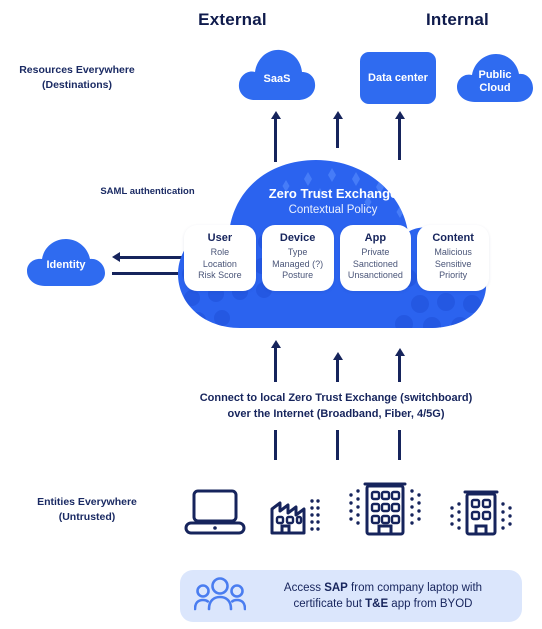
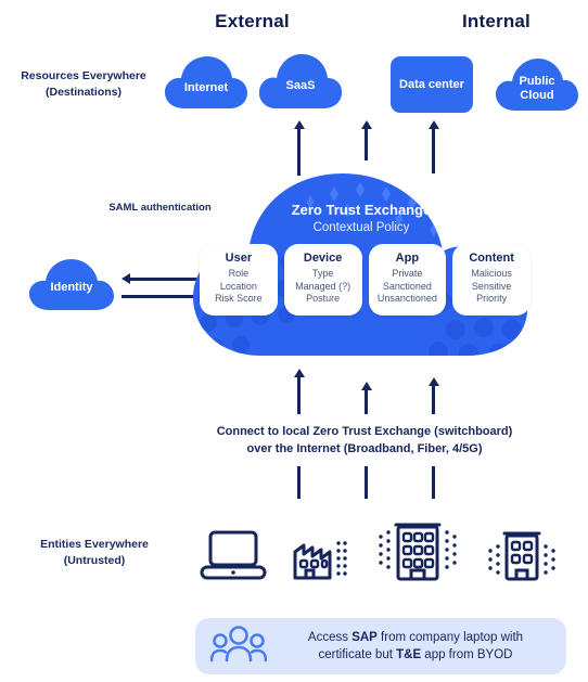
  External
  Internal
  Resources Everywhere
  (Destinations)
+ Internet
  SaaS
  Data center
  Public
  Cloud
  SAML authentication
  Identity
  Zero Trust Exchange
  Contextual Policy
  User
  Role
  Location
  Risk Score
  Device
  Type
  Managed (?)
  Posture
  App
  Private
  Sanctioned
  Unsanctioned
  Content
  Malicious
  Sensitive
  Priority
  Connect to local Zero Trust Exchange (switchboard)
  over the Internet (Broadband, Fiber, 4/5G)
  Entities Everywhere
  (Untrusted)
  Access SAP from company laptop with
  certificate but T&E app from BYOD
